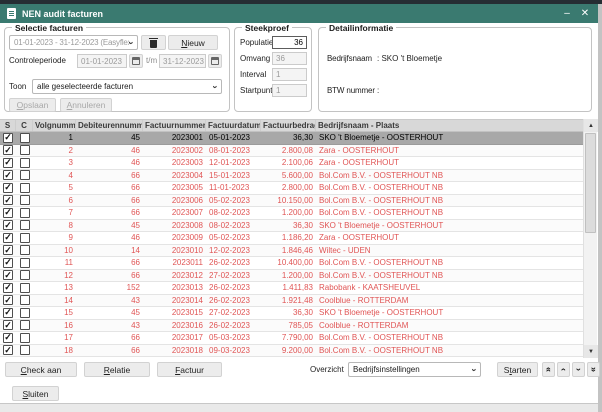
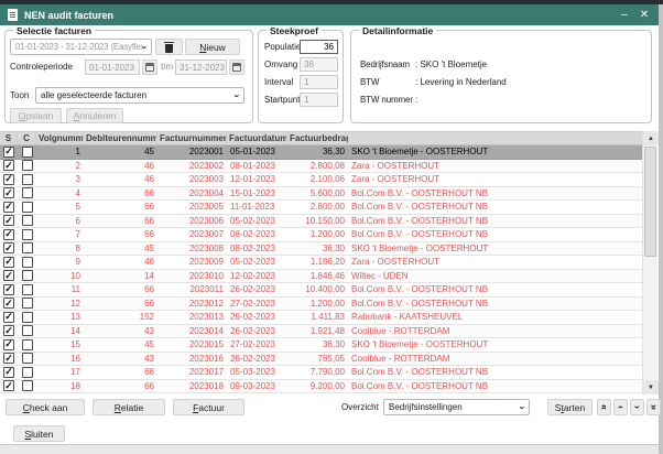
  NEN audit facturen
  –
  ✕
  Selectie facturen
  01-01-2023 - 31-12-2023 (Easyflex
  Nieuw
  Controleperiode
  01-01-2023
  t/m
  31-12-2023
  Toon
  alle geselecteerde facturen
  Opslaan
  Annuleren
  Steekproef
  Populati
  36
  Omvang
  36
  Interval
  1
  Startpun
  1
  Detailinformatie
  Bedrijfsnaam : SKO 't Bloemetje
+ BTW : Levering in Nederland
  BTW nummer :
  S
  C
  Volgnumm
  Debiteurennumm
  Factuurnummer
  Factuurdatum
  Factuurbedra
- Bedrijfsnaam - Plaats
  ✓
  1
  45
  2023001
  05-01-2023
  36,30
  SKO 't Bloemetje - OOSTERHOUT
  ✓
  2
  46
  2023002
  08-01-2023
  2.800,08
  Zara - OOSTERHOUT
  ✓
  3
  46
  2023003
  12-01-2023
  2.100,06
  Zara - OOSTERHOUT
  ✓
  4
  66
  2023004
  15-01-2023
  5.600,00
  Bol.Com B.V. - OOSTERHOUT NB
  ✓
  5
  66
  2023005
  11-01-2023
  2.800,00
  Bol.Com B.V. - OOSTERHOUT NB
  ✓
  6
  66
  2023006
  05-02-2023
  10.150,00
  Bol.Com B.V. - OOSTERHOUT NB
  ✓
  7
  66
  2023007
  08-02-2023
  1.200,00
  Bol.Com B.V. - OOSTERHOUT NB
  ✓
  8
  45
  2023008
  08-02-2023
  36,30
  SKO 't Bloemetje - OOSTERHOUT
  ✓
  9
  46
  2023009
  05-02-2023
  1.186,20
  Zara - OOSTERHOUT
  ✓
  10
  14
  2023010
  12-02-2023
  1.846,46
  Wiltec - UDEN
  ✓
  11
  66
  2023011
  26-02-2023
  10.400,00
  Bol.Com B.V. - OOSTERHOUT NB
  ✓
  12
  66
  2023012
  27-02-2023
  1.200,00
  Bol.Com B.V. - OOSTERHOUT NB
  ✓
  13
  152
  2023013
  26-02-2023
  1.411,83
  Rabobank - KAATSHEUVEL
  ✓
  14
  43
  2023014
  26-02-2023
  1.921,48
  Coolblue - ROTTERDAM
  ✓
  15
  45
  2023015
  27-02-2023
  36,30
  SKO 't Bloemetje - OOSTERHOUT
  ✓
  16
  43
  2023016
  26-02-2023
  785,05
  Coolblue - ROTTERDAM
  ✓
  17
  66
  2023017
  05-03-2023
  7.790,00
  Bol.Com B.V. - OOSTERHOUT NB
  ✓
  18
  66
  2023018
  09-03-2023
  9.200,00
  Bol.Com B.V. - OOSTERHOUT NB
  Check aan
  Relatie
  Factuur
  Overzicht
  Bedrijfsinstellingen
  Starten
  Sluiten
